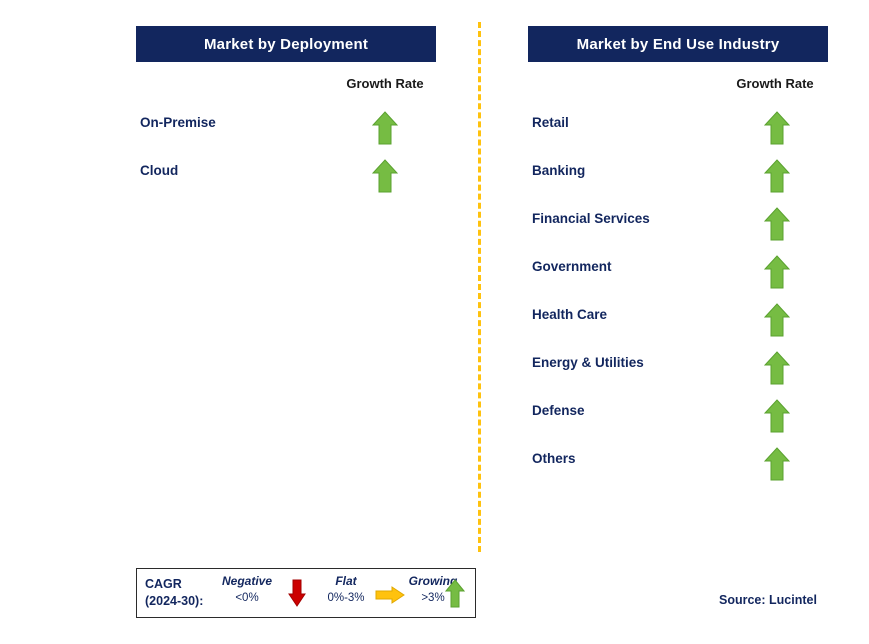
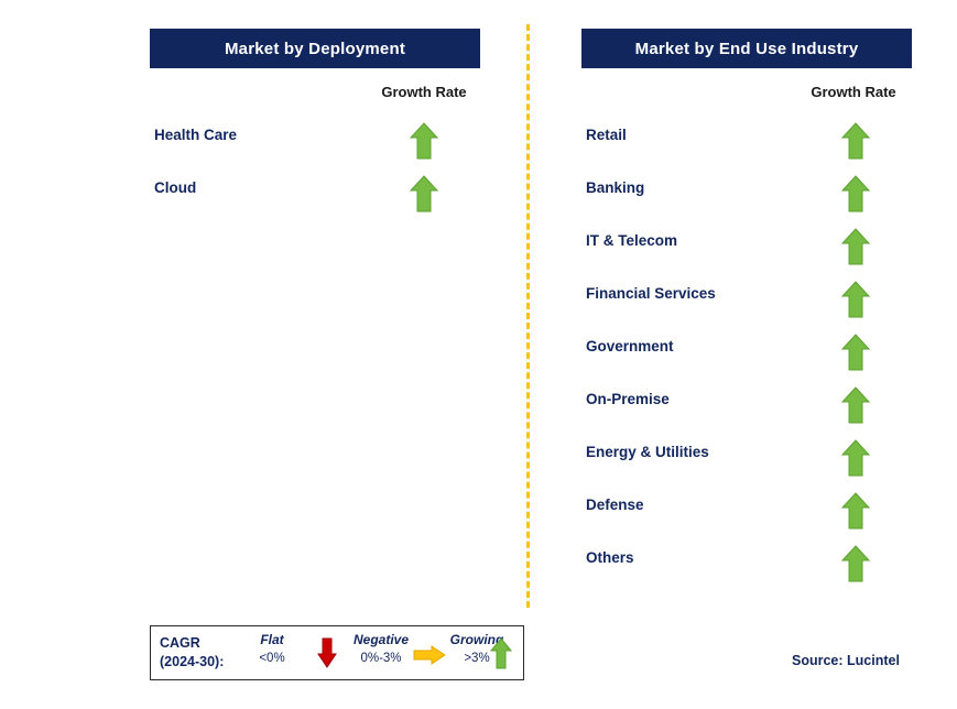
  Market by Deployment
  Growth Rate
- On-Premise
+ Health Care
  Cloud
  Market by End Use Industry
  Growth Rate
  Retail
  Banking
+ IT & Telecom
  Financial Services
  Government
- Health Care
+ On-Premise
  Energy & Utilities
  Defense
  Others
  CAGR
  (2024-30):
- Negative
+ Flat
  <0%
- Flat
+ Negative
  0%-3%
  Growin
  >3%
  Source: Lucintel
